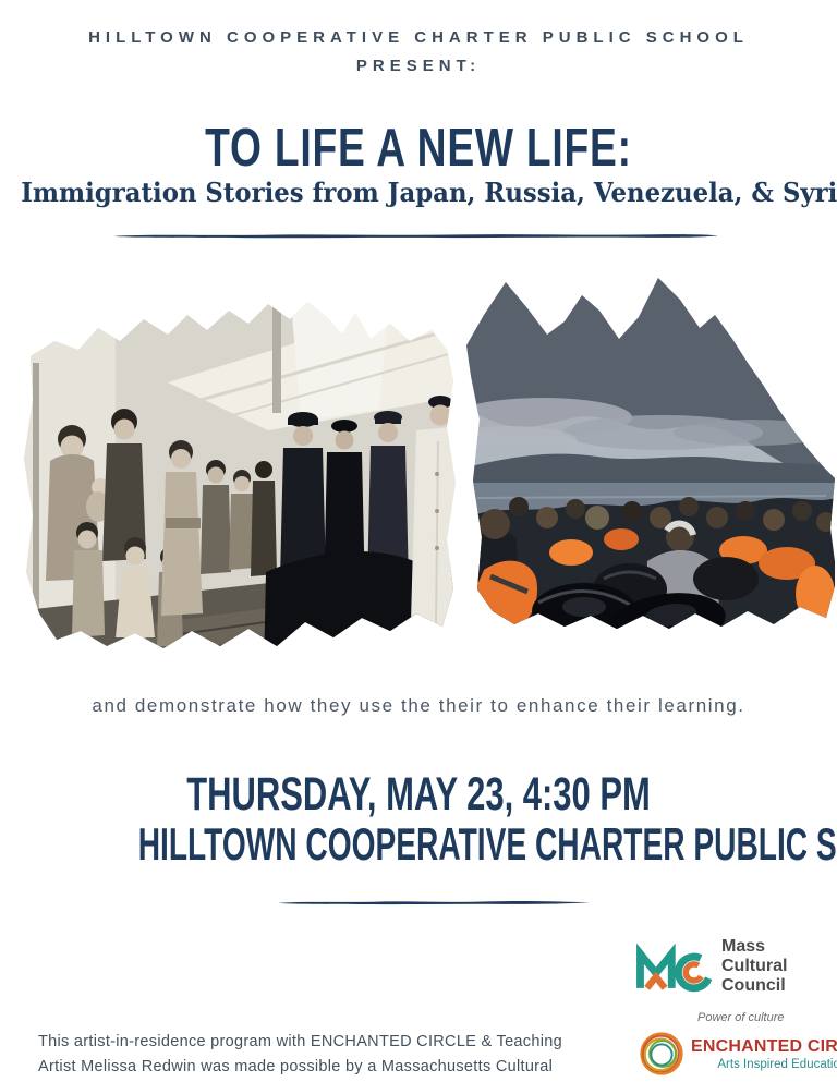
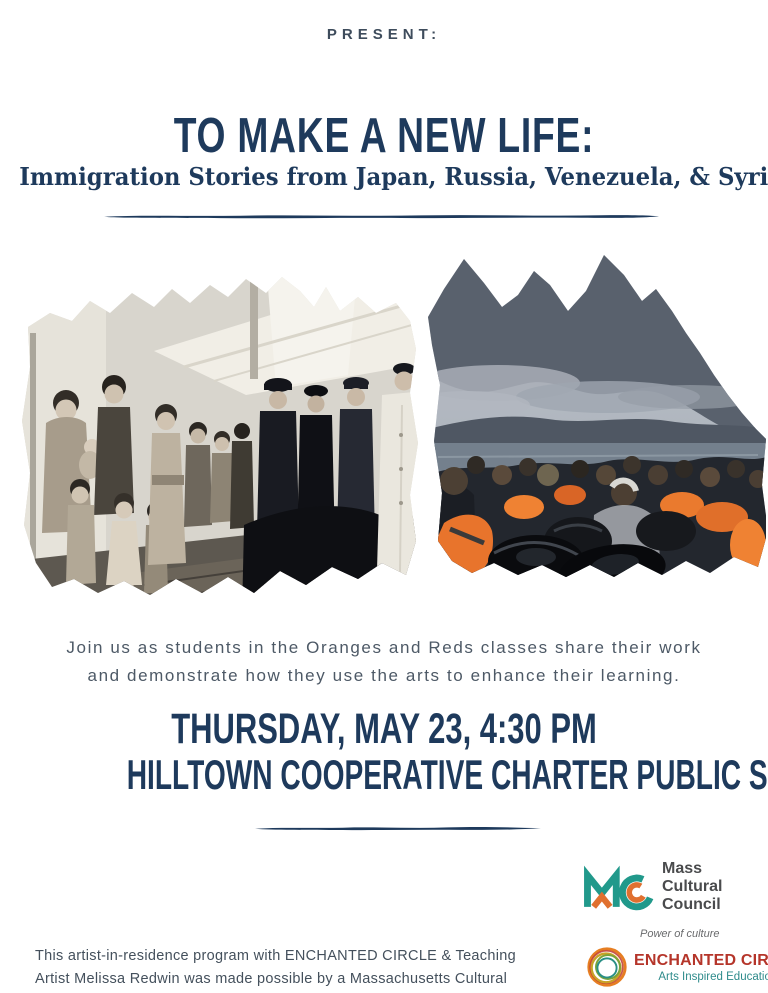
- HILLTOWN COOPERATIVE CHARTER PUBLIC SCHOOL
  PRESENT:
- TO LIFE A NEW LIFE:
+ TO MAKE A NEW LIFE:
  Immigration Stories from Japan, Russia, Venezuela, & Syri
+ Join us as students in the Oranges and Reds classes share their work
- and demonstrate how they use the their to enhance their learning.
+ and demonstrate how they use the arts to enhance their learning.
  THURSDAY, MAY 23, 4:30 PM
  HILLTOWN COOPERATIVE CHARTER PUBLIC S
  This artist-in-residence program with ENCHANTED CIRCLE & Teaching Artist Melissa Redwin was made possible by a Massachusetts Cultural
  Mass
  Cultural
  Council
  Power of culture
  ENCHANTED CIR
  Arts Inspired Educati
